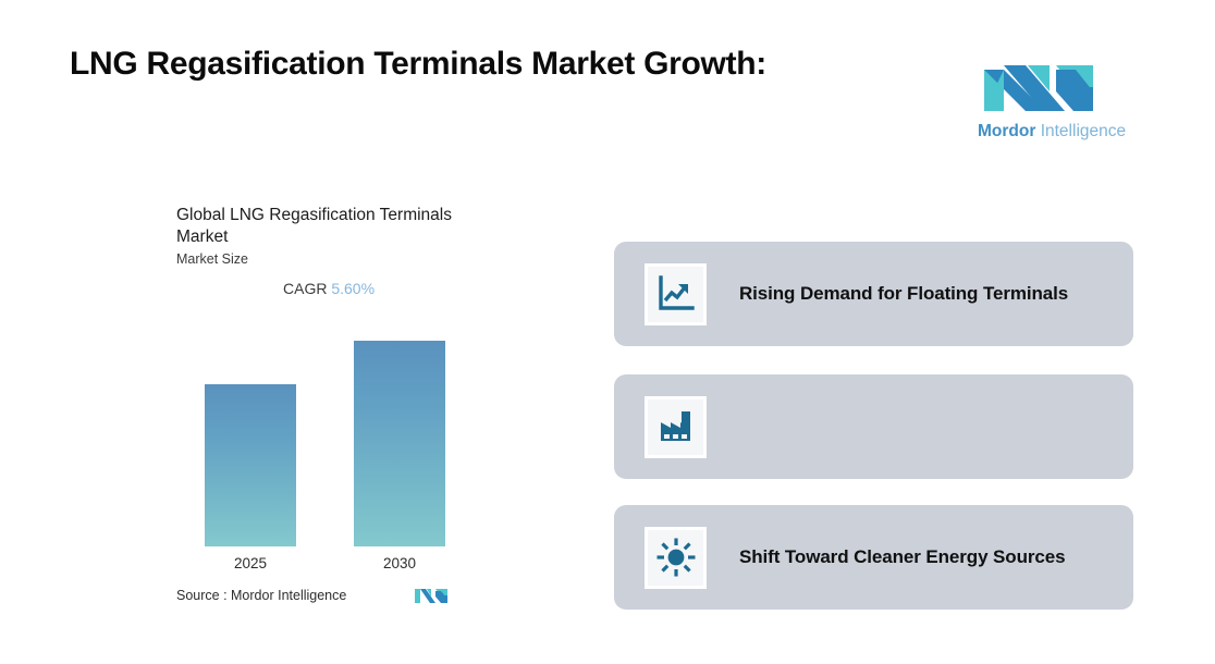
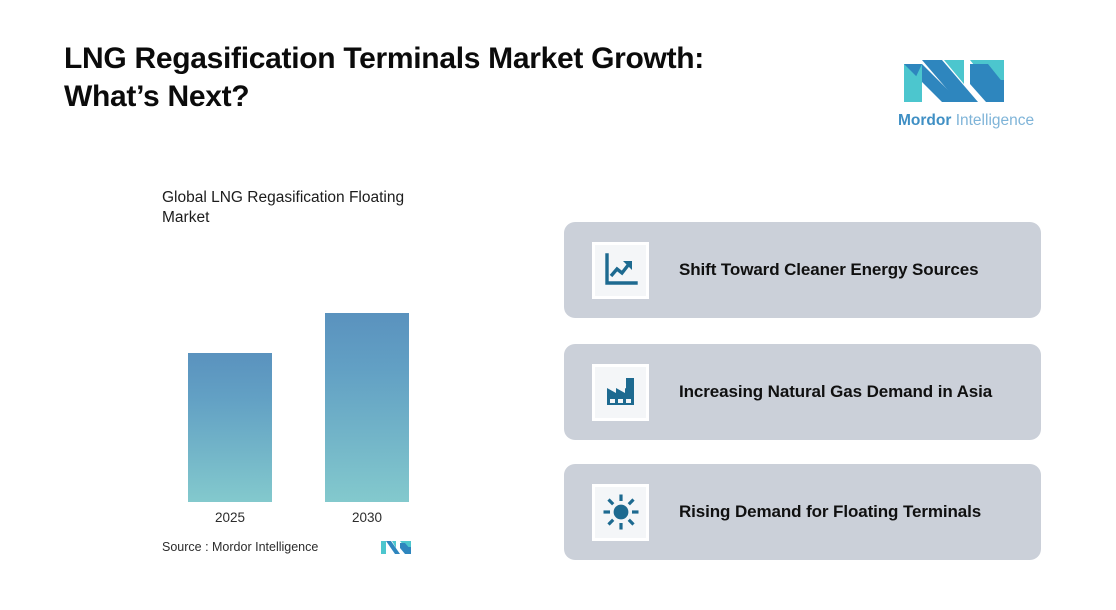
  LNG Regasification Terminals Market Growth:
+ What’s Next?
  Mordor Intelligence
- Global LNG Regasification Terminals Market
+ Global LNG Regasification Floating Market
- Market Size
- CAGR 5.60%
  2025
  2030
  Source : Mordor Intelligence
- Rising Demand for Floating Terminals
+ Shift Toward Cleaner Energy Sources
+ Increasing Natural Gas Demand in Asia
- Shift Toward Cleaner Energy Sources
+ Rising Demand for Floating Terminals
